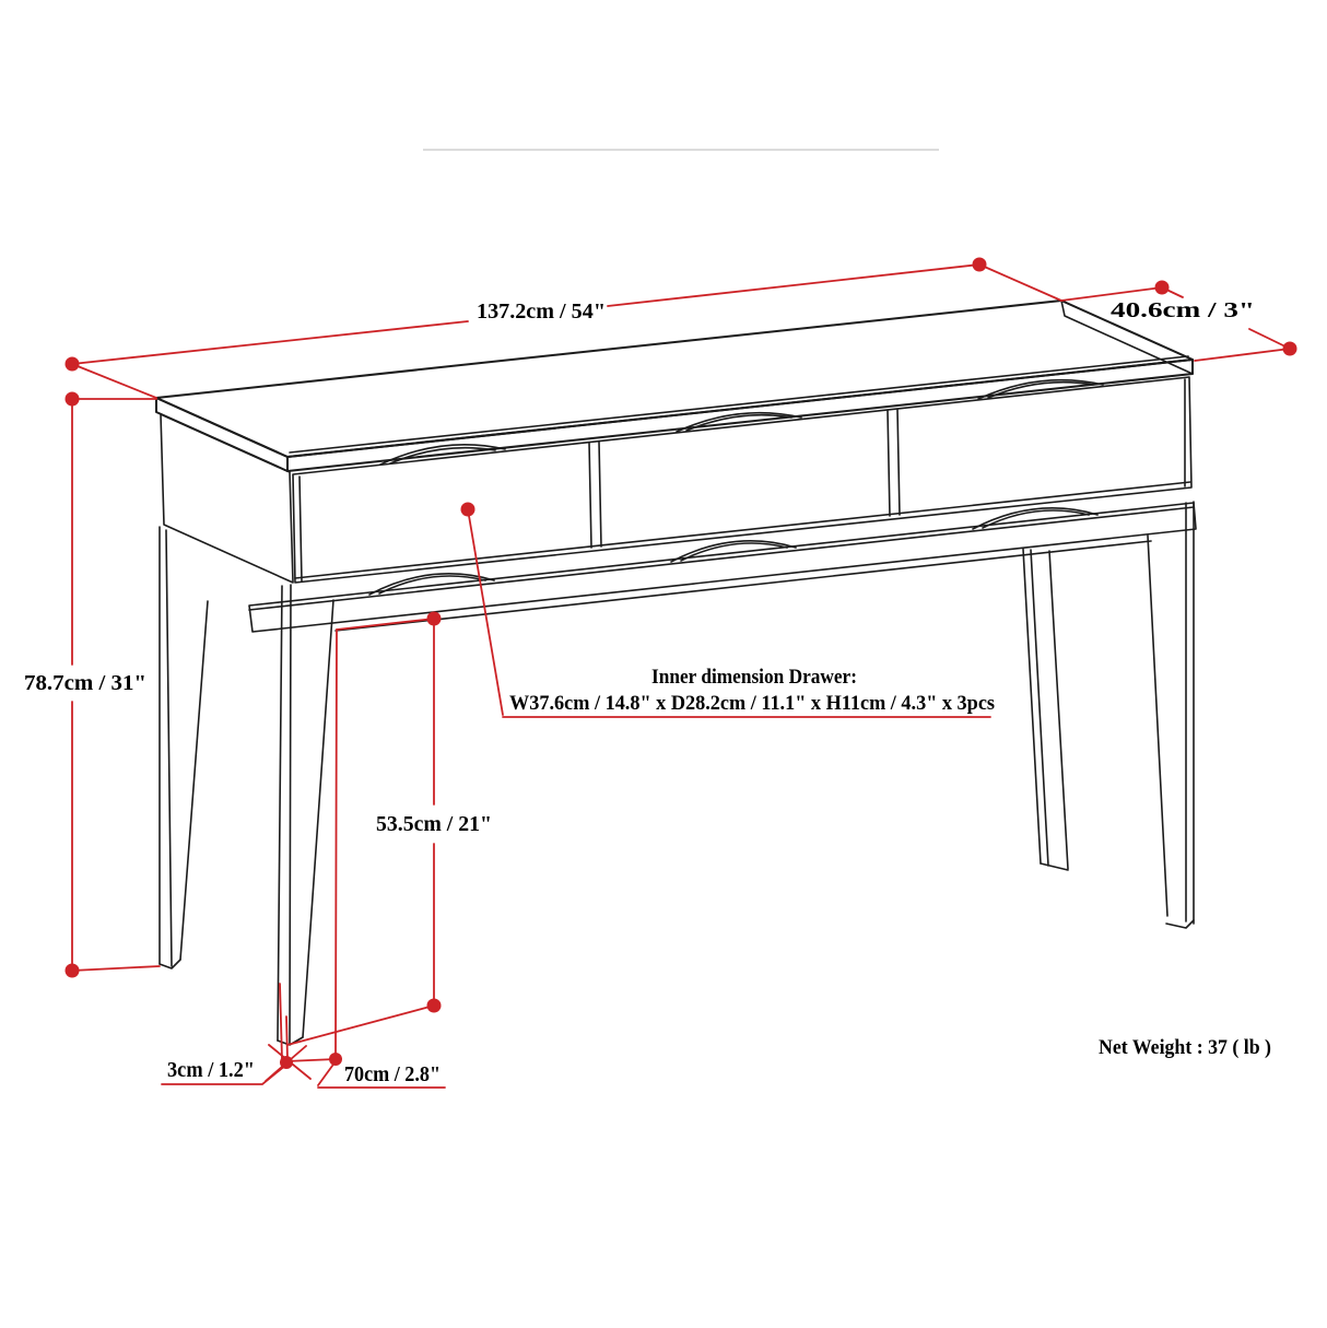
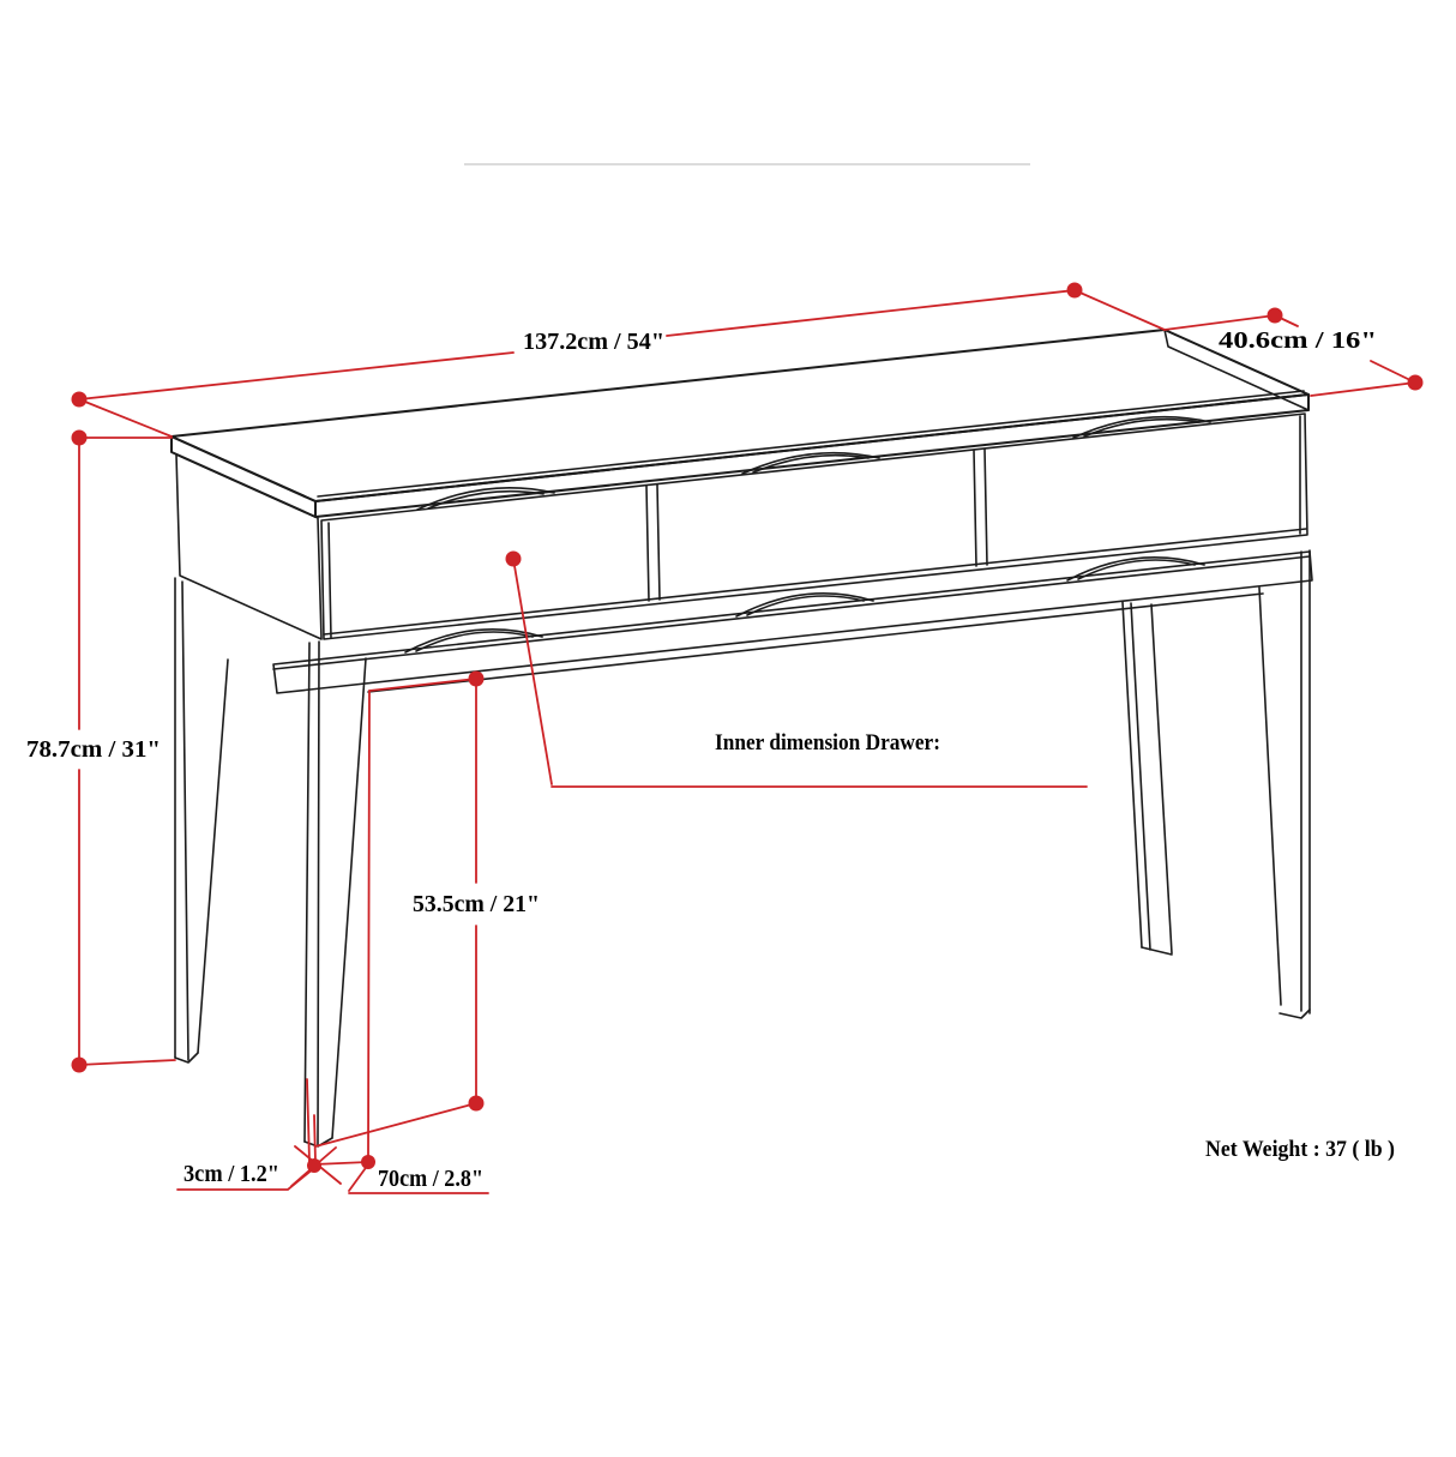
  137.2cm / 54"
- 40.6cm / 3"
+ 40.6cm / 16"
  78.7cm / 31"
  53.5cm / 21"
  3cm / 1.2"
  70cm / 2.8"
  Inner dimension Drawer:
- W37.6cm / 14.8" x D28.2cm / 11.1" x H11cm / 4.3" x 3pcs
  Net Weight : 37 ( lb )
